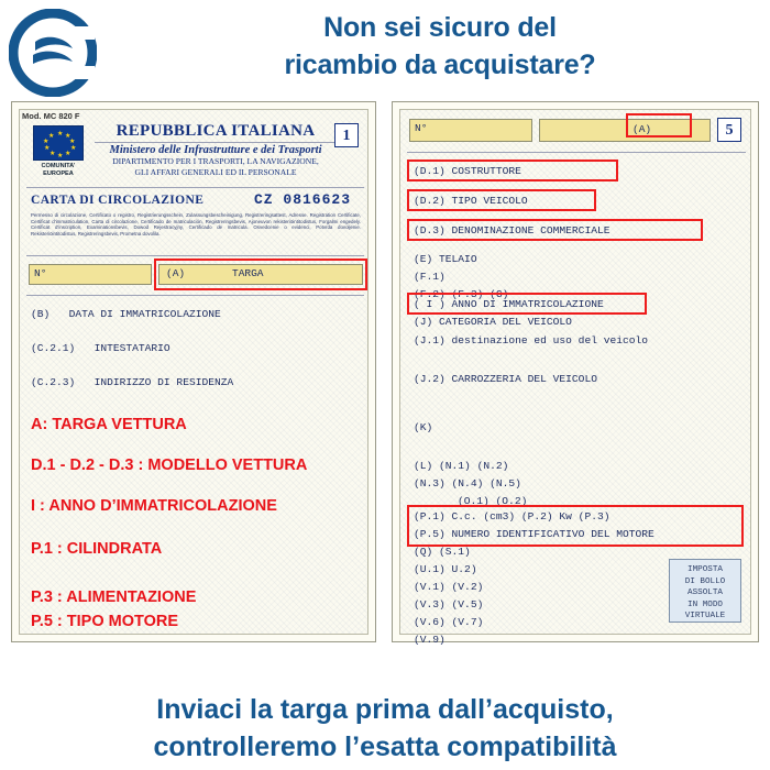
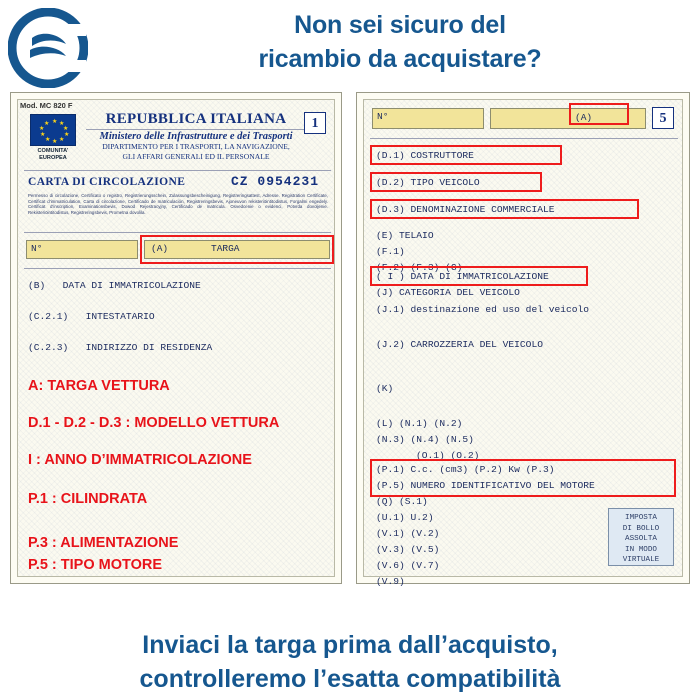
  Non sei sicuro del
  ricambio da acquistare?
  Mod. MC 820 F
  REPUBBLICA ITALIANA
  Ministero delle Infrastrutture e dei Trasporti
  DIPARTIMENTO PER I TRASPORTI, LA NAVIGAZIONE,
  GLI AFFARI GENERALI ED IL PERSONALE
  1
  CARTA DI CIRCOLAZIONE
- CZ 0816623
+ CZ 0954231
  N°
  (A)
  TARGA
  (B) DATA DI IMMATRICOLAZIONE
  (C.2.1) INTESTATARIO
  (C.2.3) INDIRIZZO DI RESIDENZA
  A: TARGA VETTURA
  D.1 - D.2 - D.3 : MODELLO VETTURA
  I : ANNO D’IMMATRICOLAZIONE
  P.1 : CILINDRATA
  P.3 : ALIMENTAZIONE
  P.5 : TIPO MOTORE
  N°
  (A)
  5
  (D.1) COSTRUTTORE
  (D.2) TIPO VEICOLO
  (D.3) DENOMINAZIONE COMMERCIALE
  (E) TELAIO
  (F.1)
  (F.2) (F.3) (G)
- ( I ) ANNO DI IMMATRICOLAZIONE
+ ( I ) DATA DI IMMATRICOLAZIONE
  (J) CATEGORIA DEL VEICOLO
  (J.1) destinazione ed uso del veicolo
  (J.2) CARROZZERIA DEL VEICOLO
  (K)
  (L) (N.1) (N.2)
  (N.3) (N.4) (N.5)
  (O.1) (O.2)
  (P.1) C.c. (cm3) (P.2) Kw (P.3)
  (P.5) NUMERO IDENTIFICATIVO DEL MOTORE
  (Q) (S.1)
  (U.1) U.2)
  (V.1) (V.2)
  (V.3) (V.5)
  (V.6) (V.7)
  (V.9)
  IMPOSTA
  DI BOLLO
  ASSOLTA
  IN MODO
  VIRTUALE
  Inviaci la targa prima dall’acquisto,
  controlleremo l’esatta compatibilità
